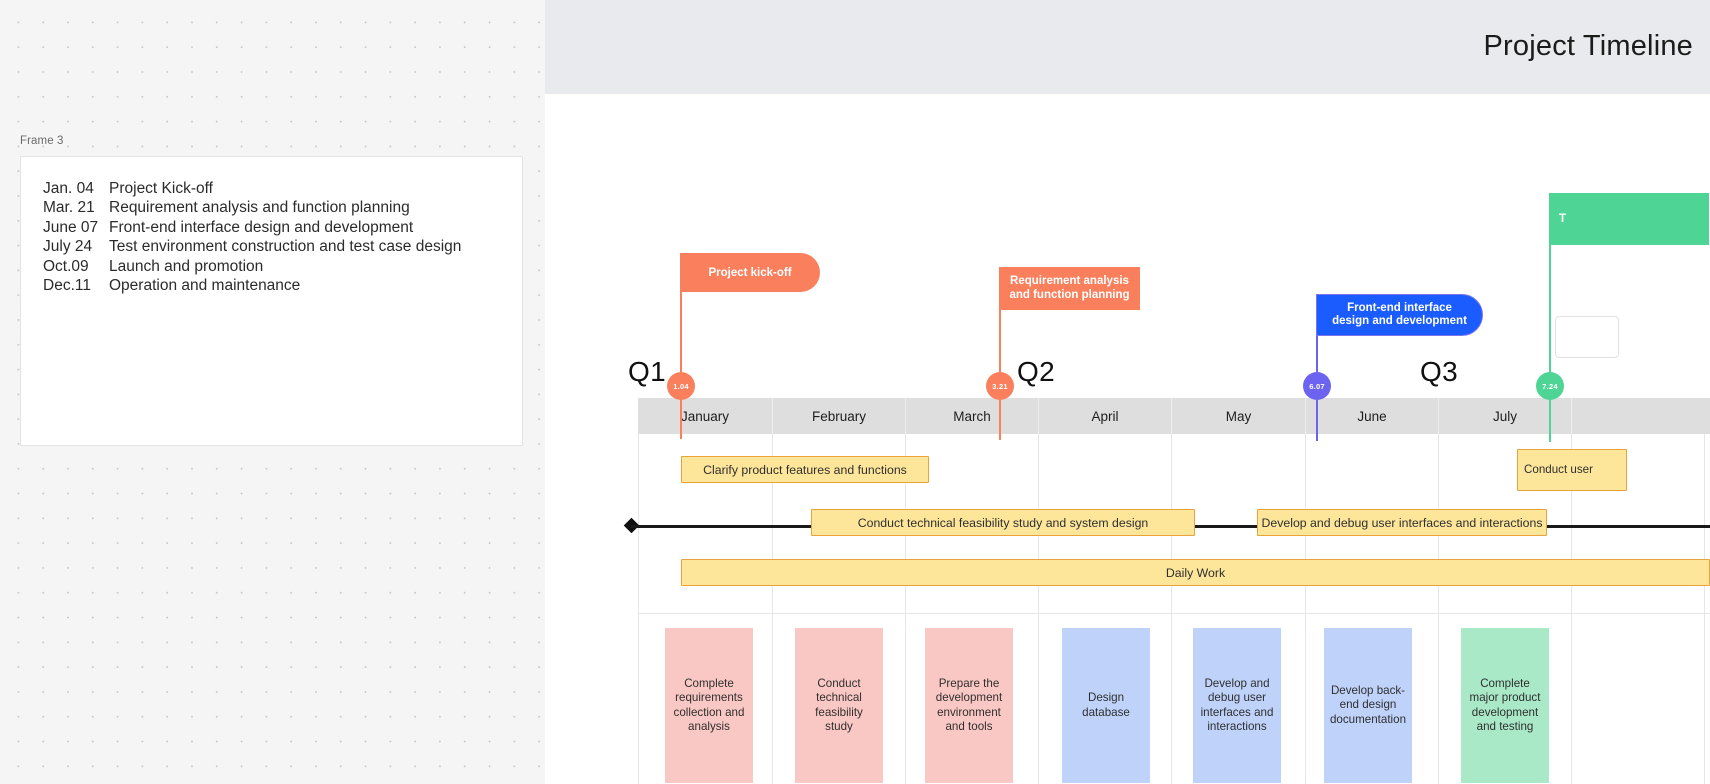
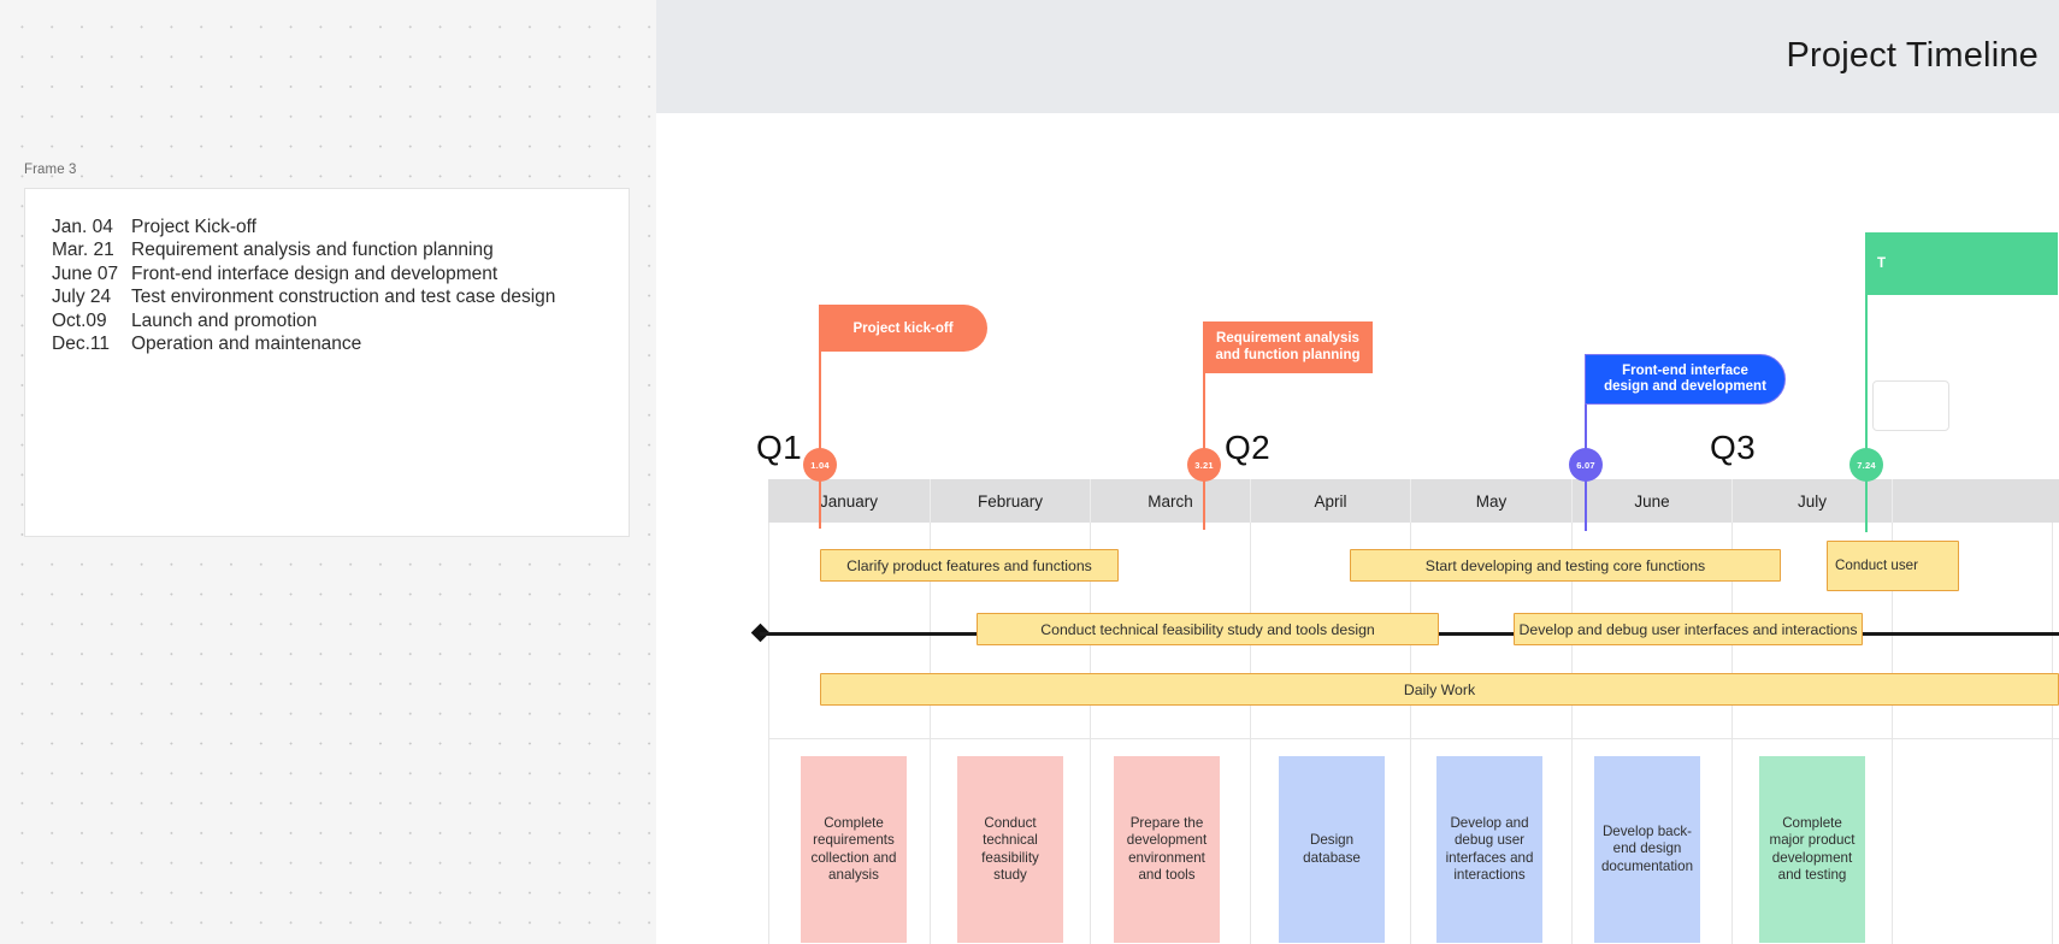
  Frame 3
  Jan. 04 Project Kick-off
  Mar. 21 Requirement analysis and function planning
  June 07 Front-end interface design and development
  July 24 Test environment construction and test case design
  Oct.09 Launch and promotion
  Dec.11 Operation and maintenance
  Project Timeline
  Q1
  Q2
  Q3
  January
  February
  March
  April
  May
  June
  July
  Project kick-off
  1.04
  Requirement analysis and function planning
  3.21
  Front-end interface design and development
  6.07
  T
  7.24
  Clarify product features and functions
+ Start developing and testing core functions
  Conduct user
- Conduct technical feasibility study and system design
+ Conduct technical feasibility study and tools design
  Develop and debug user interfaces and interactions
  Daily Work
  Complete requirements collection and analysis
  Conduct technical feasibility study
  Prepare the development environment and tools
  Design database
  Develop and debug user interfaces and interactions
  Develop back-end design documentation
  Complete major product development and testing
